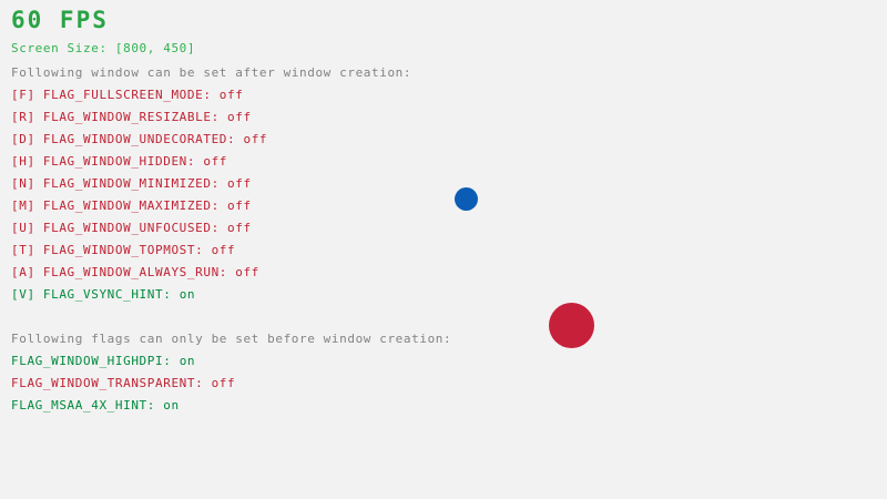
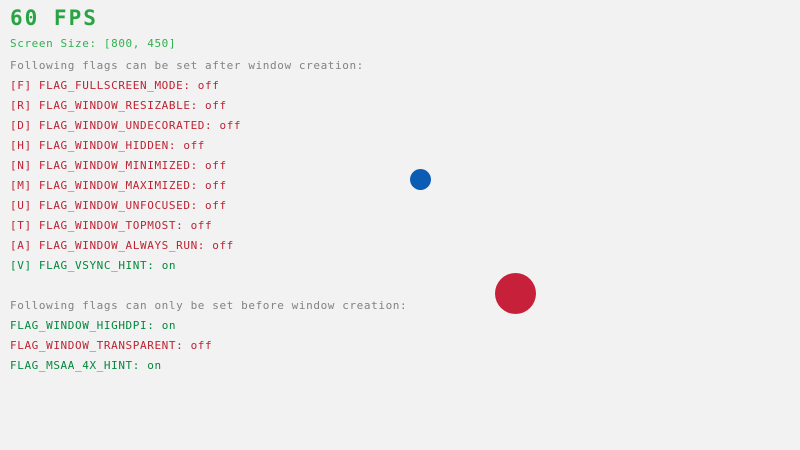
  60 FPS
  Screen Size: [800, 450]
- Following window can be set after window creation:
+ Following flags can be set after window creation:
  [F] FLAG_FULLSCREEN_MODE: off
  [R] FLAG_WINDOW_RESIZABLE: off
  [D] FLAG_WINDOW_UNDECORATED: off
  [H] FLAG_WINDOW_HIDDEN: off
  [N] FLAG_WINDOW_MINIMIZED: off
  [M] FLAG_WINDOW_MAXIMIZED: off
  [U] FLAG_WINDOW_UNFOCUSED: off
  [T] FLAG_WINDOW_TOPMOST: off
  [A] FLAG_WINDOW_ALWAYS_RUN: off
  [V] FLAG_VSYNC_HINT: on
  Following flags can only be set before window creation:
  FLAG_WINDOW_HIGHDPI: on
  FLAG_WINDOW_TRANSPARENT: off
  FLAG_MSAA_4X_HINT: on
